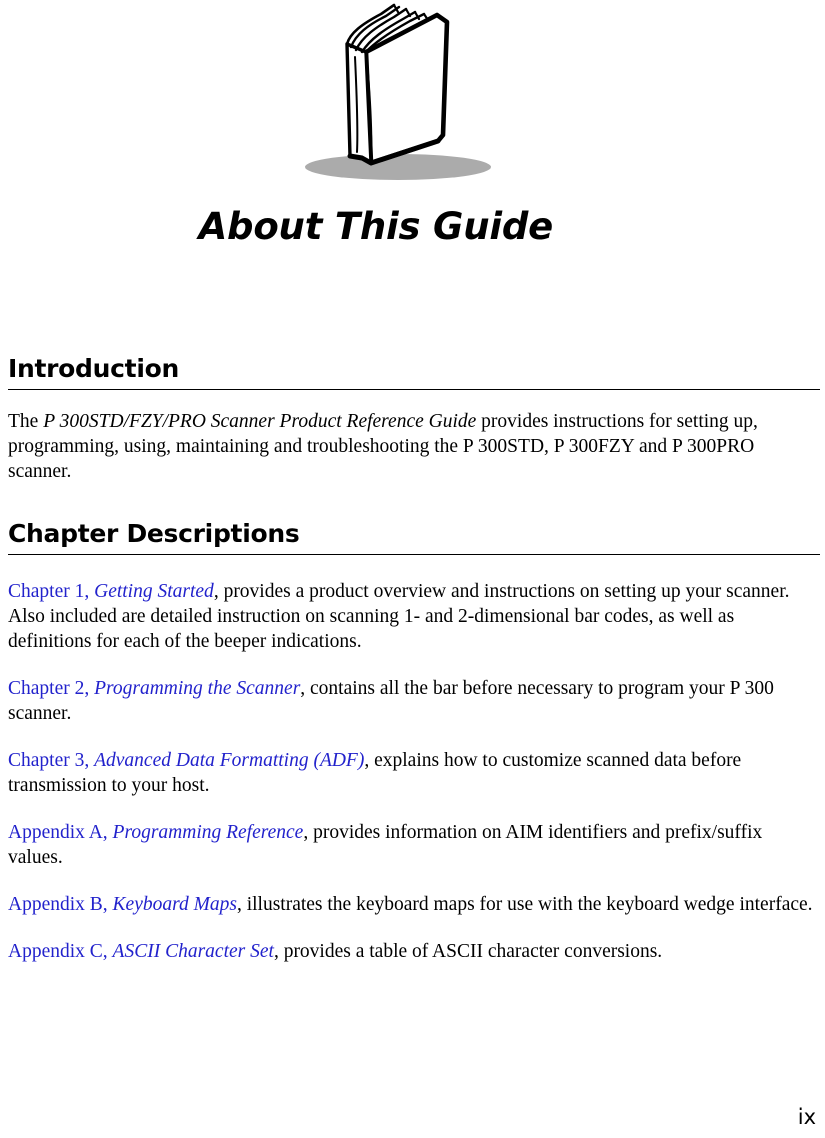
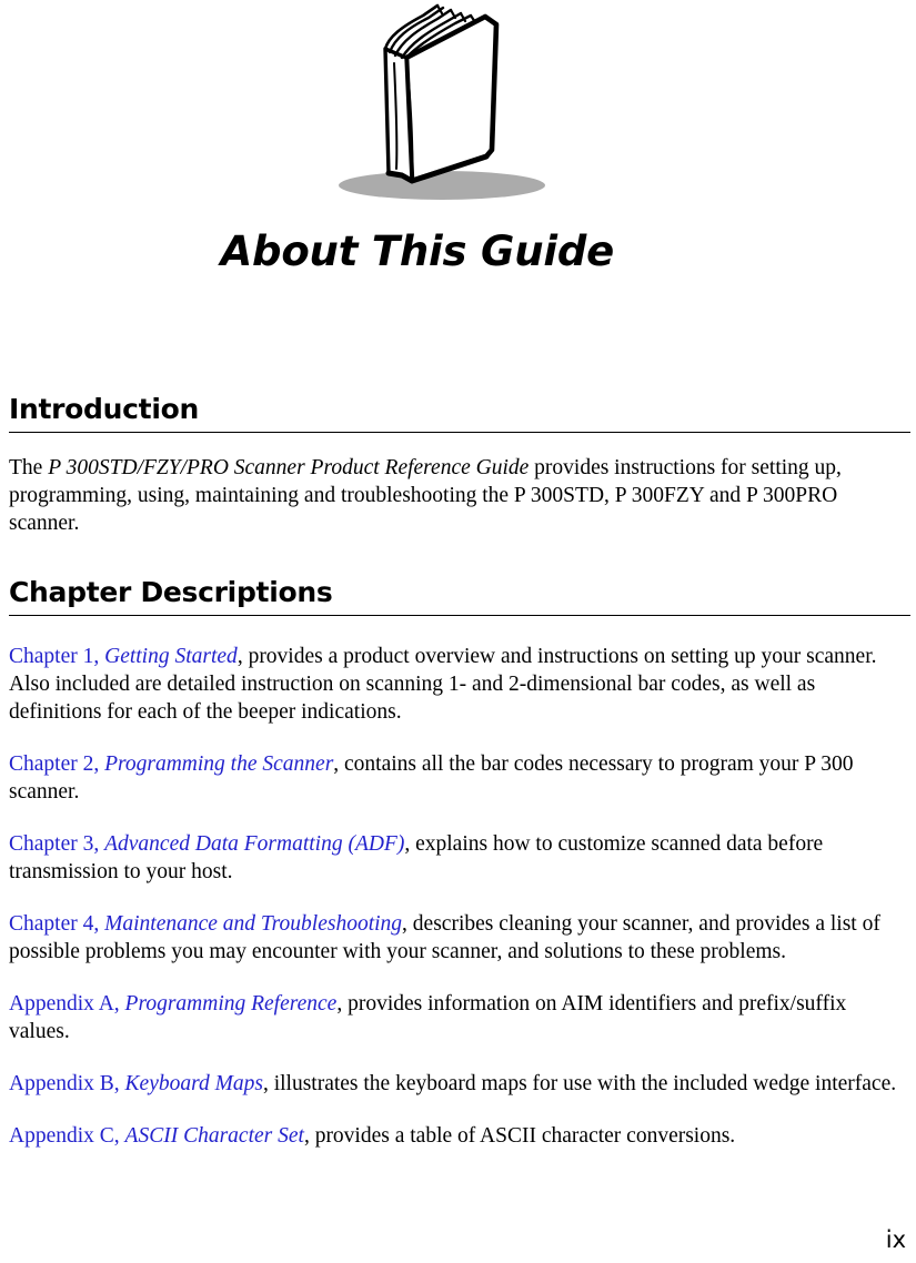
  About This Guide
  Introduction
  The P 300STD/FZY/PRO Scanner Product Reference Guide provides instructions for setting up, programming, using, maintaining and troubleshooting the P 300STD, P 300FZY and P 300PRO scanner.
  Chapter Descriptions
  Chapter 1, Getting Started, provides a product overview and instructions on setting up your scanner. Also included are detailed instruction on scanning 1- and 2-dimensional bar codes, as well as definitions for each of the beeper indications.
- Chapter 2, Programming the Scanner, contains all the bar before necessary to program your P 300 scanner.
+ Chapter 2, Programming the Scanner, contains all the bar codes necessary to program your P 300 scanner.
  Chapter 3, Advanced Data Formatting (ADF), explains how to customize scanned data before transmission to your host.
+ Chapter 4, Maintenance and Troubleshooting, describes cleaning your scanner, and provides a list of possible problems you may encounter with your scanner, and solutions to these problems.
  Appendix A, Programming Reference, provides information on AIM identifiers and prefix/suffix values.
- Appendix B, Keyboard Maps, illustrates the keyboard maps for use with the keyboard wedge interface.
+ Appendix B, Keyboard Maps, illustrates the keyboard maps for use with the included wedge interface.
  Appendix C, ASCII Character Set, provides a table of ASCII character conversions.
  ix
